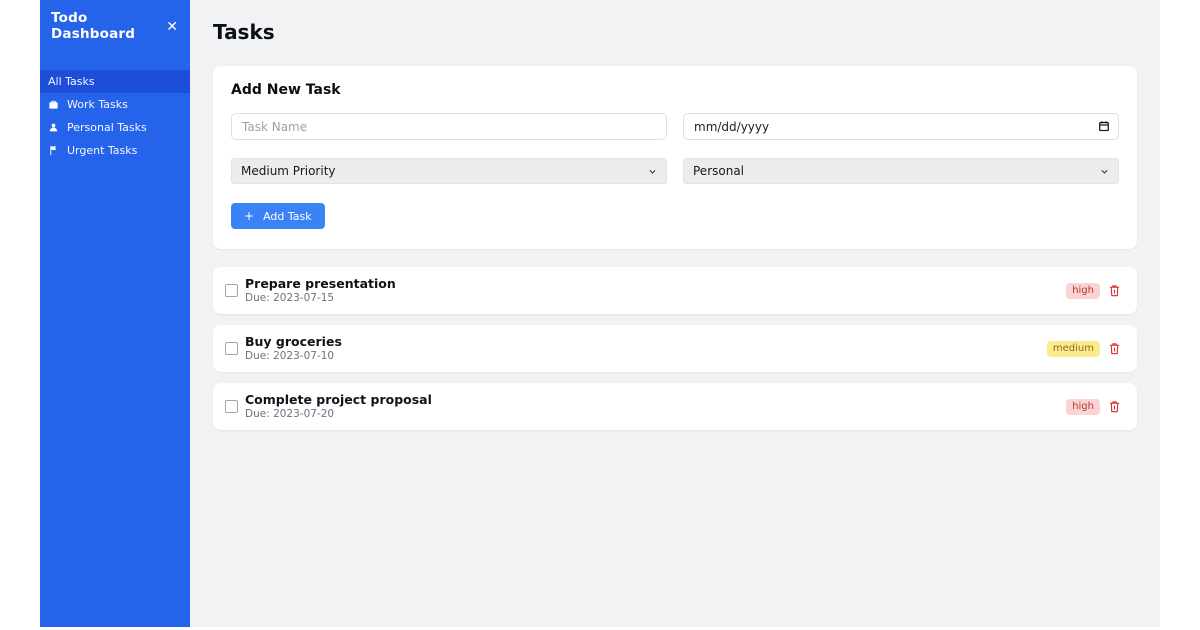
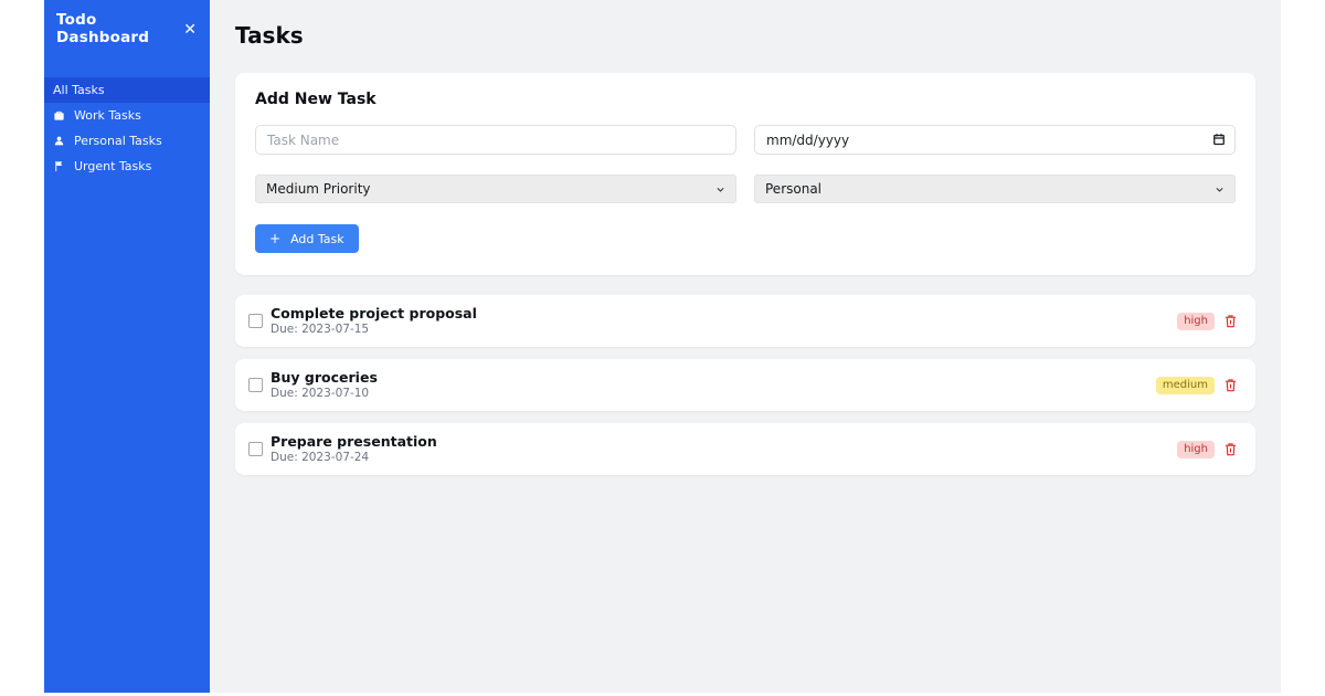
  Todo Dashboard
  ✕
  All Tasks
  Work Tasks
  Personal Tasks
  Urgent Tasks
  Tasks
  Add New Task
  Task Name
  mm/dd/yyyy
  Medium Priority
  Personal
  +
  Add Task
- Prepare presentation
+ Complete project proposal
  Due: 2023-07-15
  high
  Buy groceries
  Due: 2023-07-10
  medium
- Complete project proposal
+ Prepare presentation
- Due: 2023-07-20
+ Due: 2023-07-24
  high
